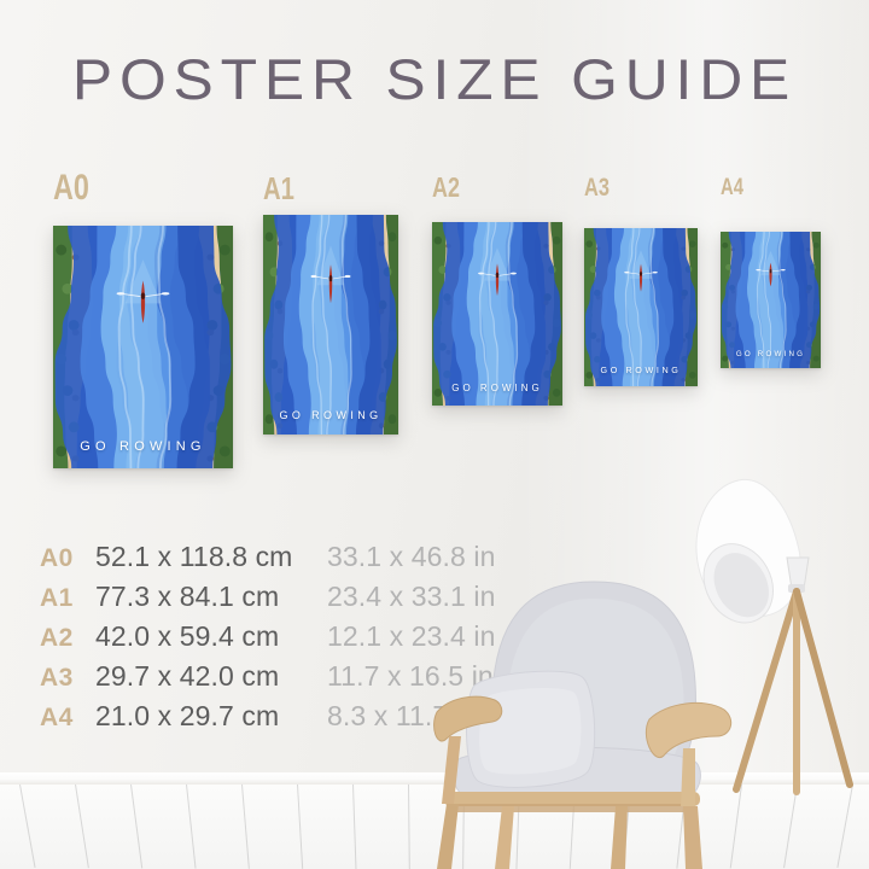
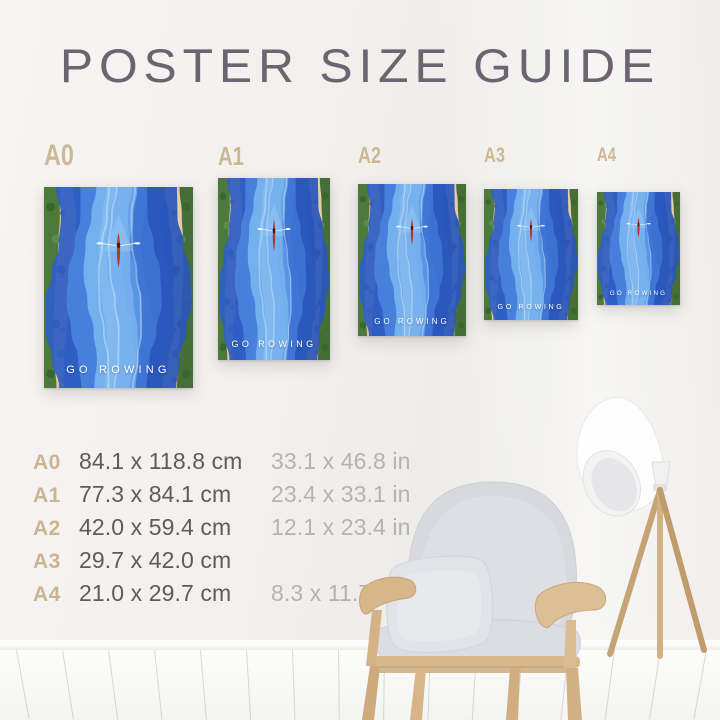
  POSTER SIZE GUIDE
  A0
  GO ROWING
  A1
  GO ROWING
  A2
  GO ROWING
  A3
  GO ROWING
  A4
  A0
- 52.1 x 118.8 cm
+ 84.1 x 118.8 cm
  33.1 x 46.8 in
  A1
  77.3 x 84.1 cm
  23.4 x 33.1 in
  A2
  42.0 x 59.4 cm
  12.1 x 23.4 in
  A3
  29.7 x 42.0 cm
- 11.7 x 16.5 in
  A4
  21.0 x 29.7 cm
  8.3 x 11.
